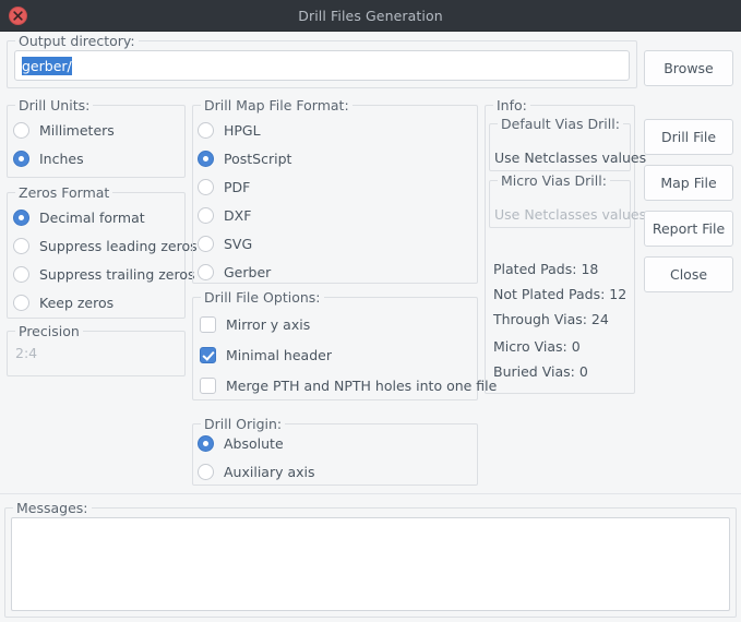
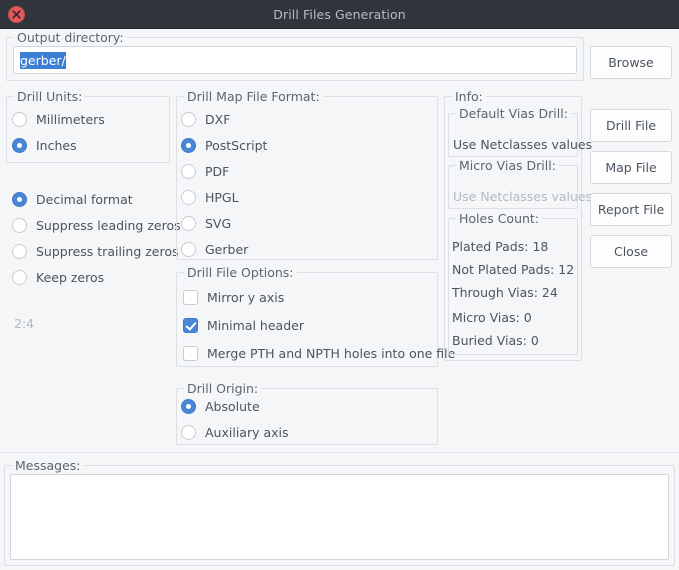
  Drill Files Generation
  Output directory:
  gerber/
  Browse
  Drill Units:
  Millimeters
  Inches
- Zeros Format
  Decimal format
  Suppress leading zeros
  Suppress trailing zeros
  Keep zeros
- Precision
  2:4
  Drill Map File Format:
- HPGL
+ DXF
  PostScript
  PDF
- DXF
+ HPGL
  SVG
  Gerber
  Drill File Options:
  Mirror y axis
  Minimal header
  Merge PTH and NPTH holes into one file
  Drill Origin:
  Absolute
  Auxiliary axis
  Info:
  Default Vias Drill:
  Use Netclasses values
  Micro Vias Drill:
  Use Netclasses values
+ Holes Count:
  Plated Pads: 18
  Not Plated Pads: 12
  Through Vias: 24
  Micro Vias: 0
  Buried Vias: 0
  Drill File
  Map File
  Report File
  Close
  Messages:
